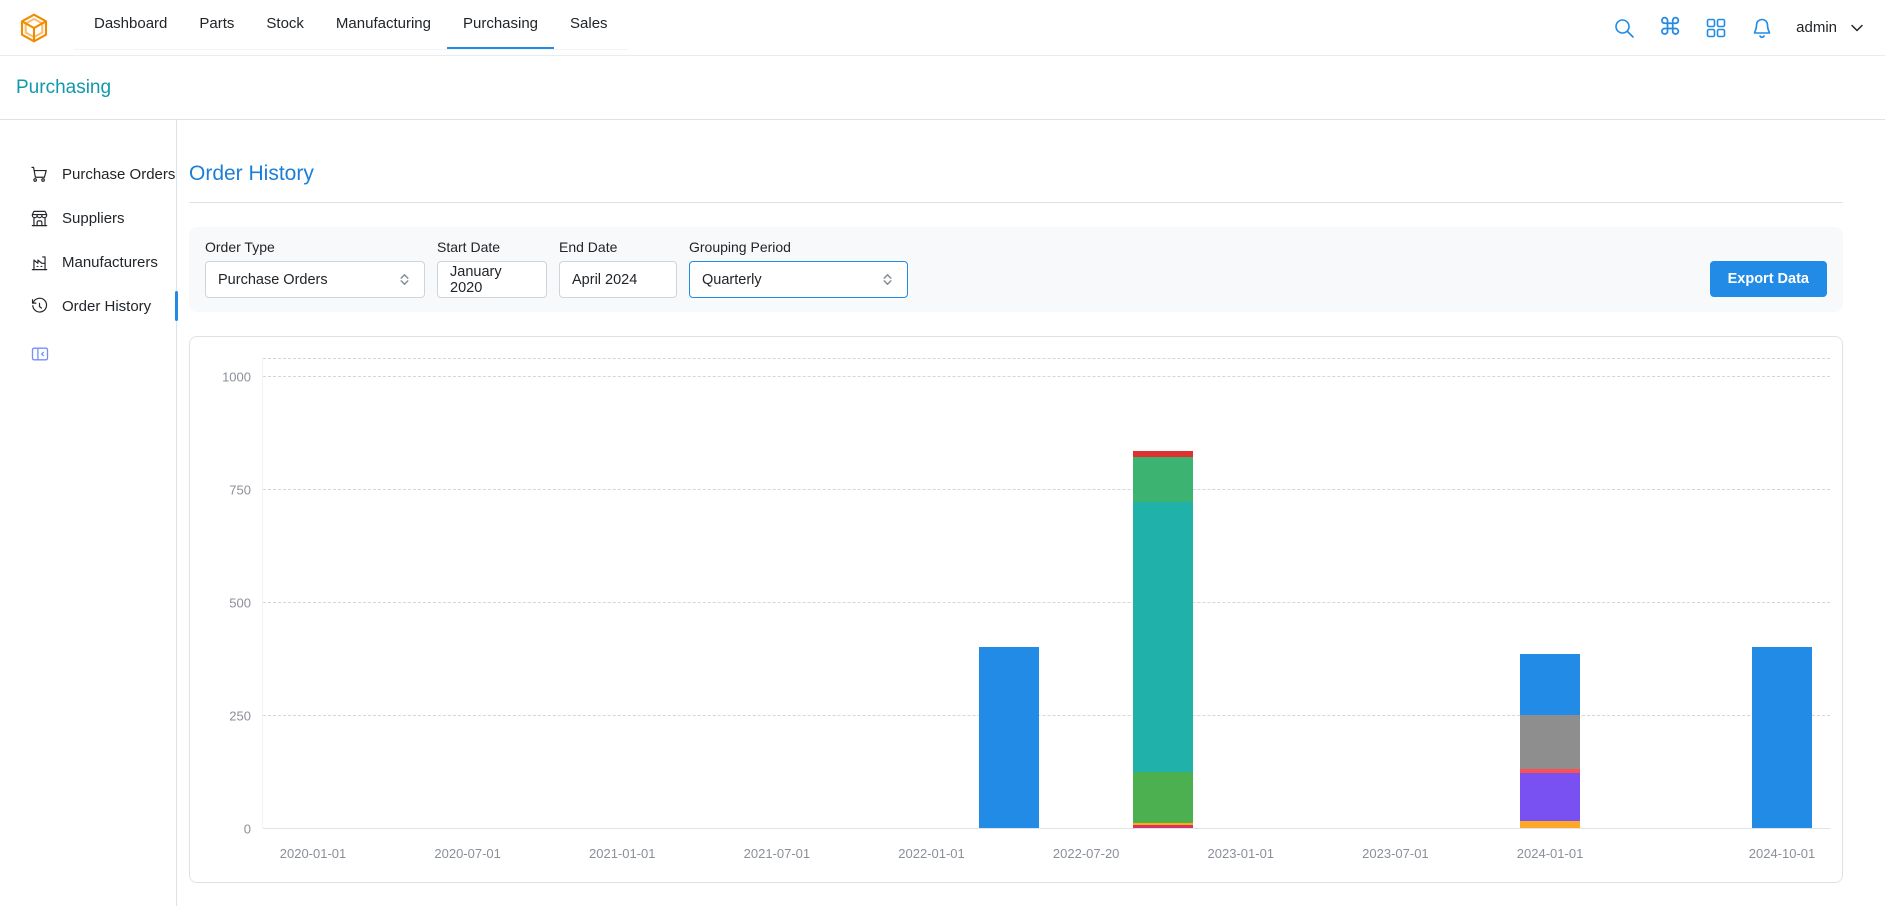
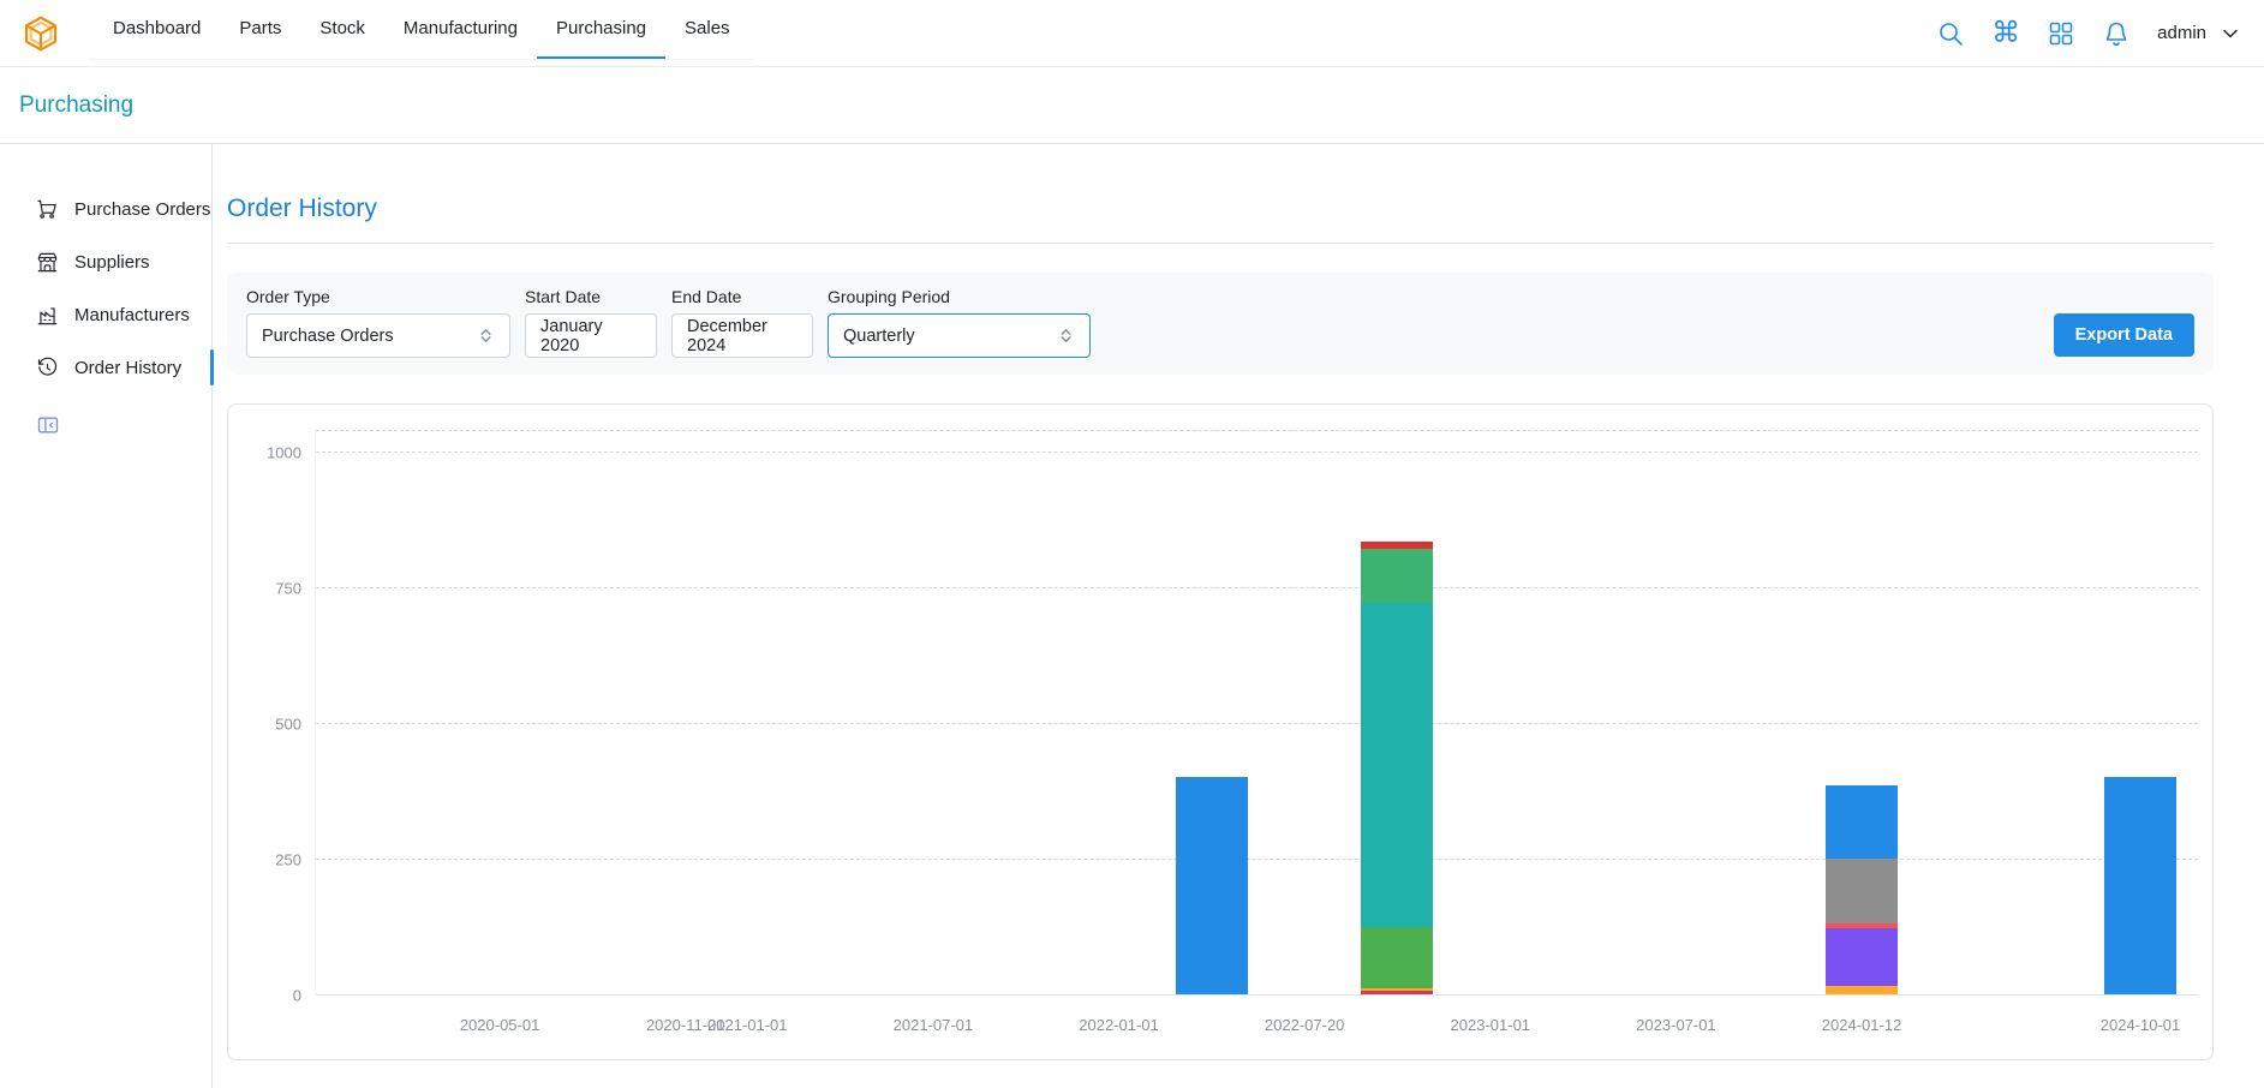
  Dashboard
  Parts
  Stock
  Manufacturing
  Purchasing
  Sales
  ⌘
  admin
  Purchasing
  Purchase Orders
  Suppliers
  Manufacturers
  Order History
  Order History
  Order Type
  Purchase Orders
  Start Date
  January 2020
  End Date
- April 2024
+ December 2024
  Grouping Period
  Quarterly
  Export Data
  0
  250
  500
  750
  1000
- 2020-01-01
+ 2020-05-01
- 2020-07-01
+ 2020-11-01
  2021-01-01
  2021-07-01
  2022-01-01
  2022-07-20
  2023-01-01
  2023-07-01
- 2024-01-01
+ 2024-01-12
  2024-10-01
